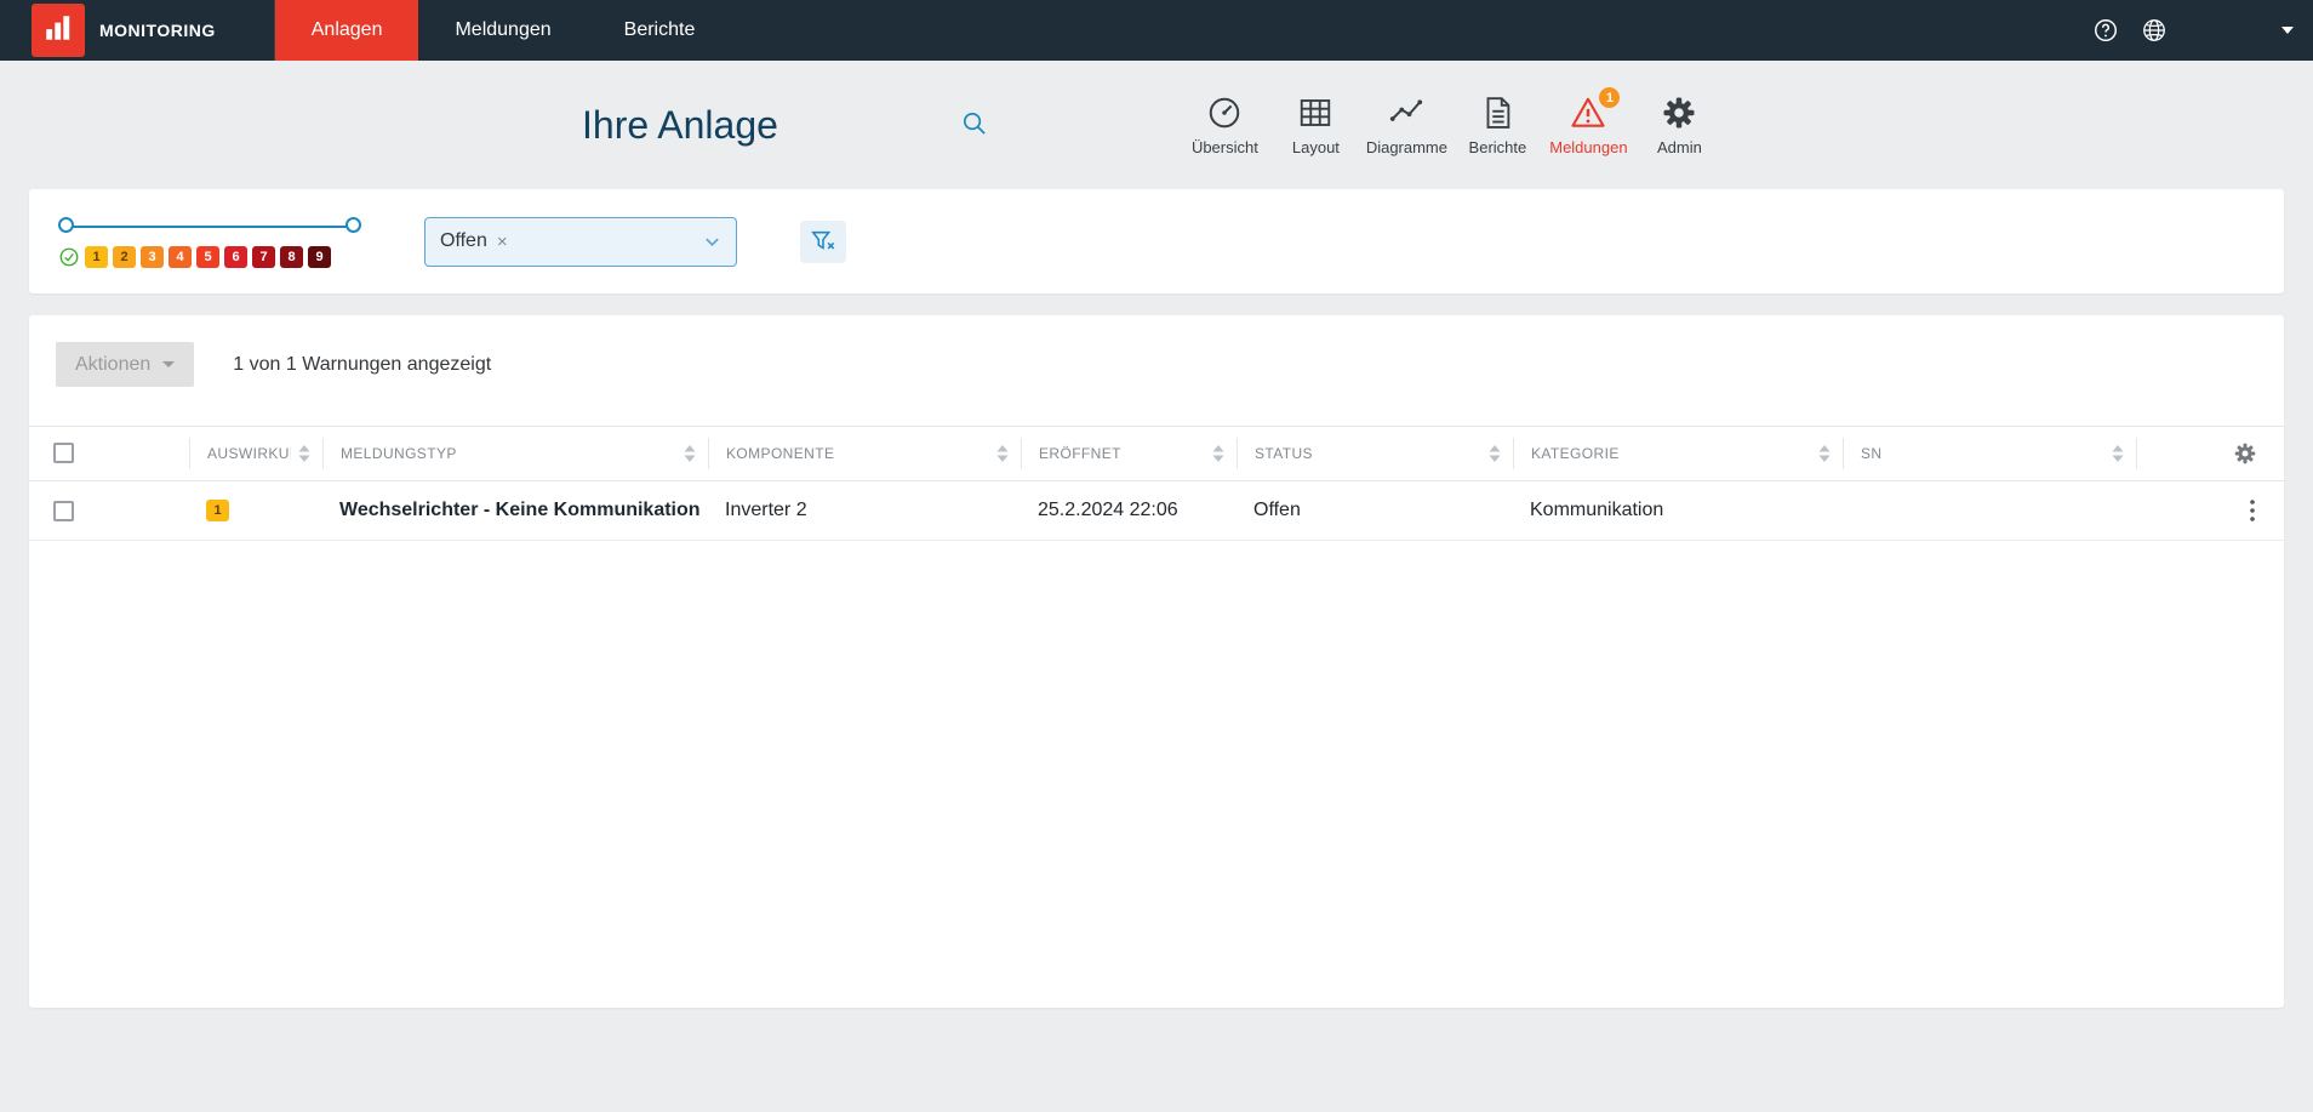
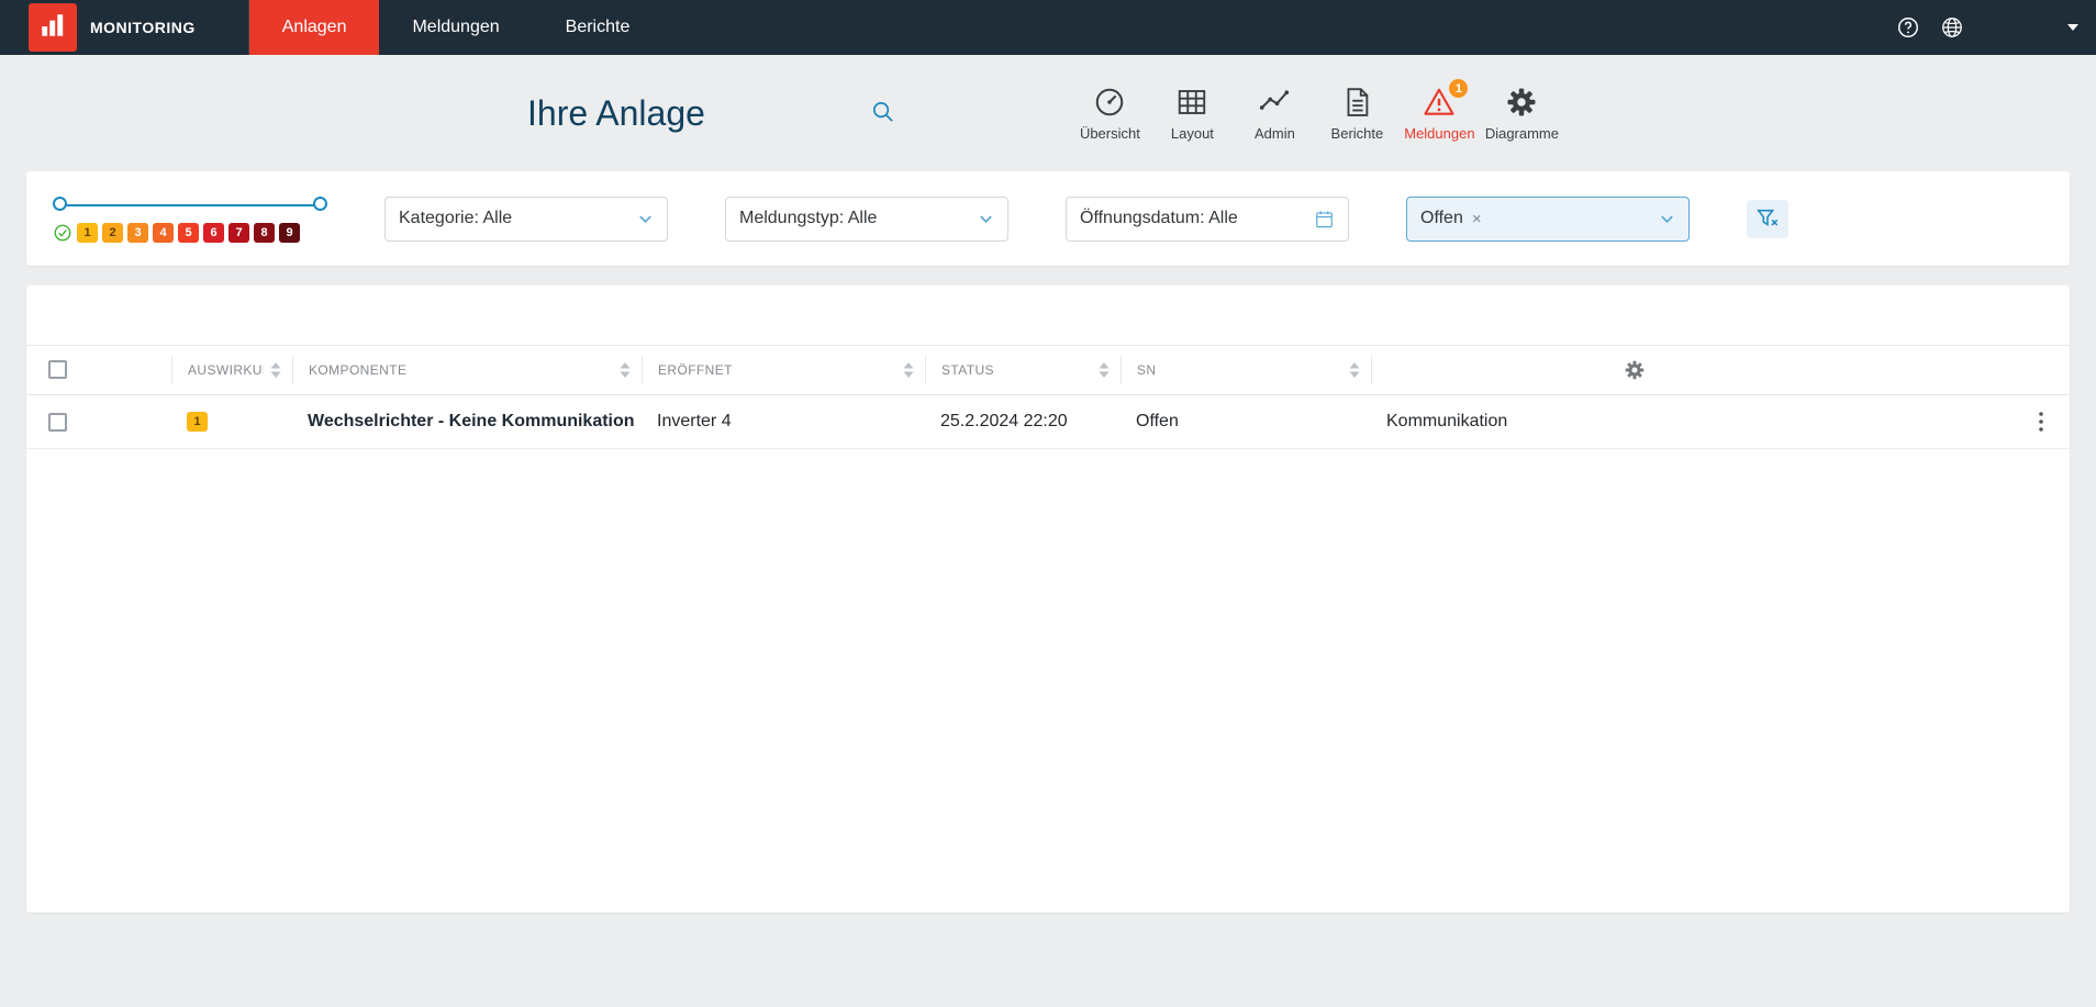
  MONITORING
  Anlagen
  Meldungen
  Berichte
  Ihre Anlage
  Übersicht
  Layout
- Diagramme
+ Admin
  Berichte
  1
  Meldungen
- Admin
+ Diagramme
  1
  2
  3
  4
  5
  6
  7
  8
  9
+ Kategorie: Alle
+ Meldungstyp: Alle
+ Öffnungsdatum: Alle
  Offen
  ×
- Aktionen
- 1 von 1 Warnungen angezeigt
  AUSWIRKU
- MELDUNGSTYP
  KOMPONENTE
  ERÖFFNET
  STATUS
- KATEGORIE
  SN
  1
  Wechselrichter - Keine Kommunikation
- Inverter 2
+ Inverter 4
- 25.2.2024 22:06
+ 25.2.2024 22:20
  Offen
  Kommunikation
